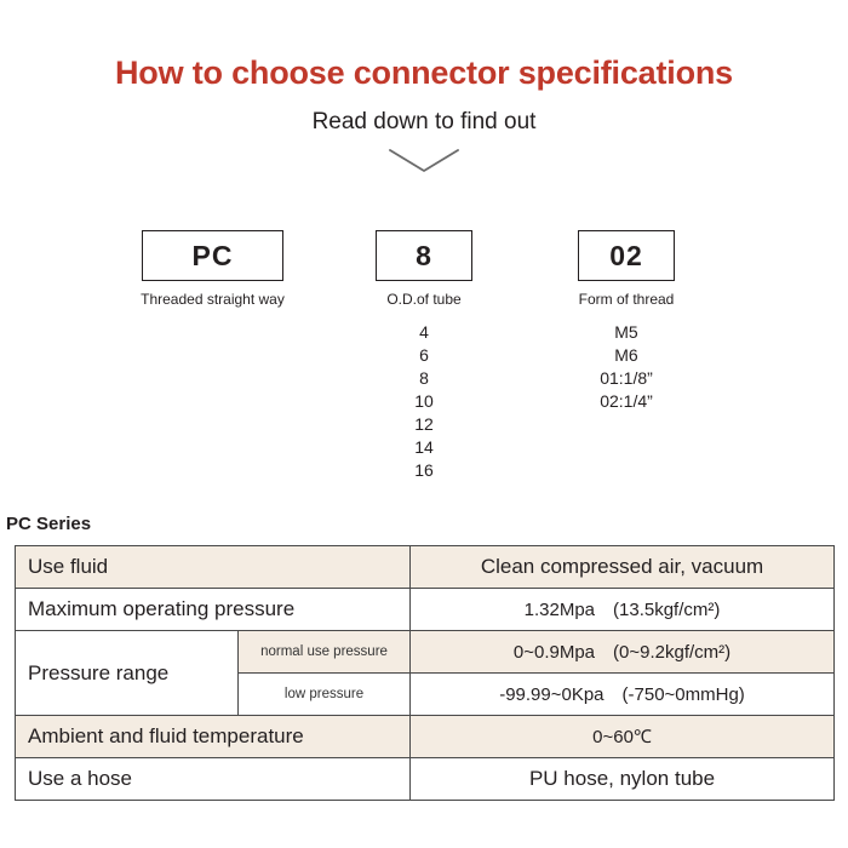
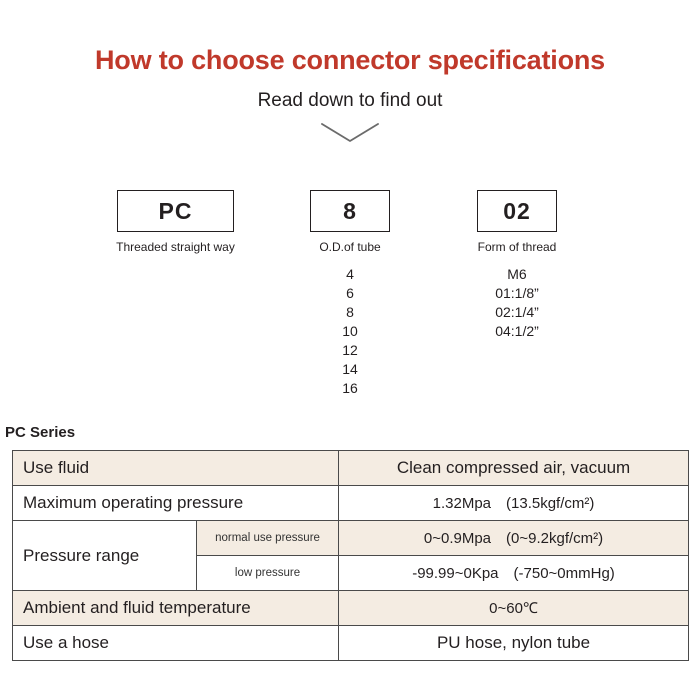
  How to choose connector specifications
  Read down to find out
  PC
  Threaded straight way
  8
  O.D.of tube
  02
  Form of thread
  4
  6
  8
  10
  12
  14
  16
- M5
  M6
  01:1/8”
  02:1/4”
+ 04:1/2”
  PC Series
  Use fluid	Clean compressed air, vacuum
  Maximum operating pressure	1.32Mpa (13.5kgf/cm²)
  Pressure range	normal use pressure	0~0.9Mpa (0~9.2kgf/cm²)
  low pressure	-99.99~0Kpa (-750~0mmHg)
  Ambient and fluid temperature	0~60℃
  Use a hose	PU hose, nylon tube
